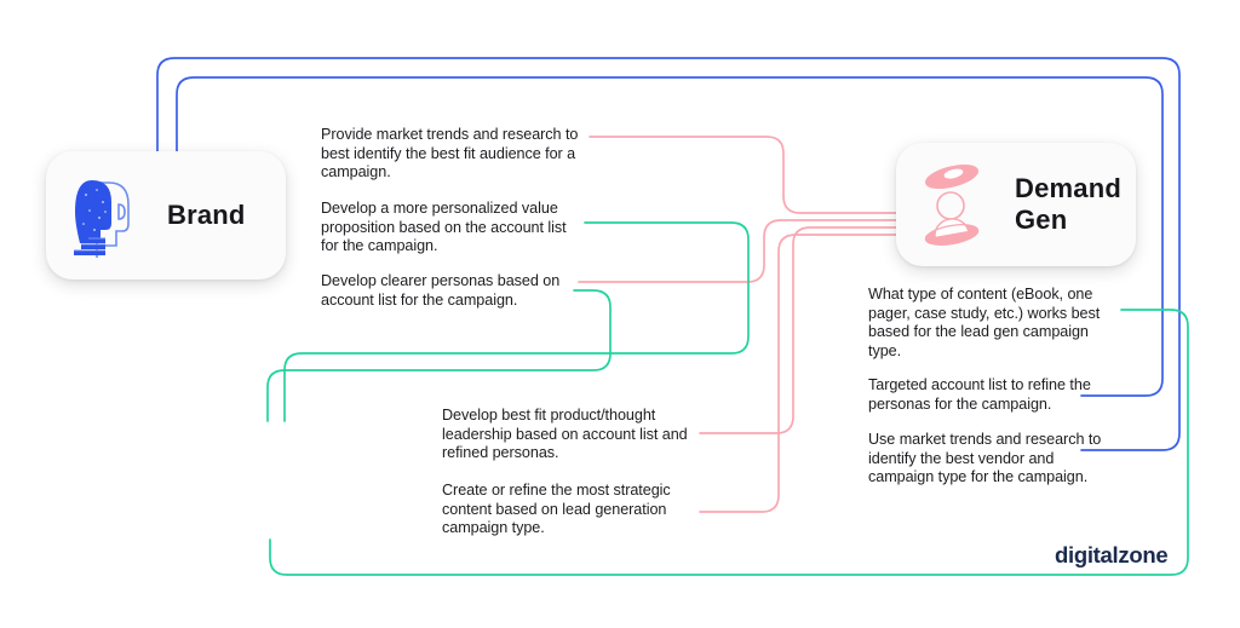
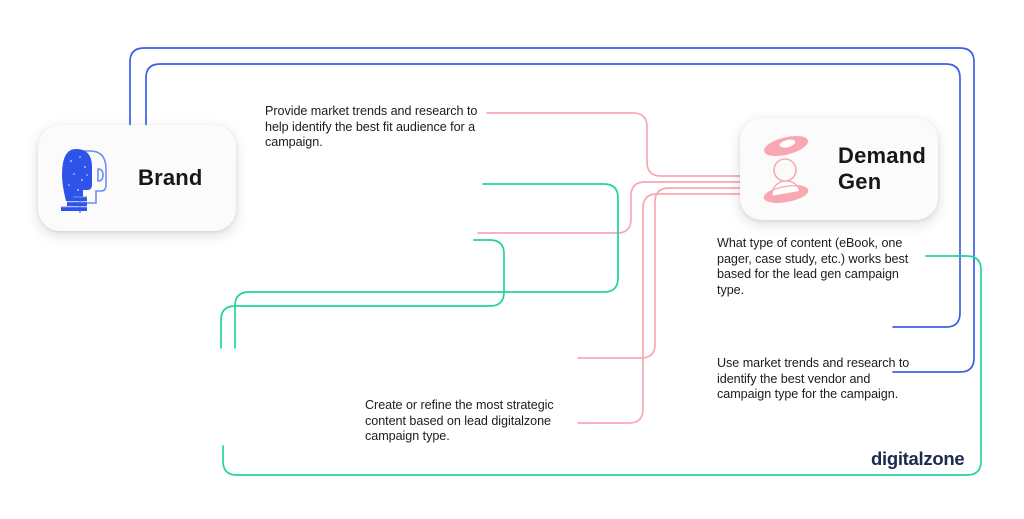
  Brand
  Demand
  Gen
- Provide market trends and research to best identify the best fit audience for a campaign.
+ Provide market trends and research to help identify the best fit audience for a campaign.
- Develop a more personalized value proposition based on the account list for the campaign.
- Develop clearer personas based on account list for the campaign.
- Develop best fit product/thought leadership based on account list and refined personas.
- Create or refine the most strategic content based on lead generation campaign type.
+ Create or refine the most strategic content based on lead digitalzone campaign type.
  What type of content (eBook, one pager, case study, etc.) works best based for the lead gen campaign type.
- Targeted account list to refine the personas for the campaign.
  Use market trends and research to identify the best vendor and campaign type for the campaign.
  digitalzone
